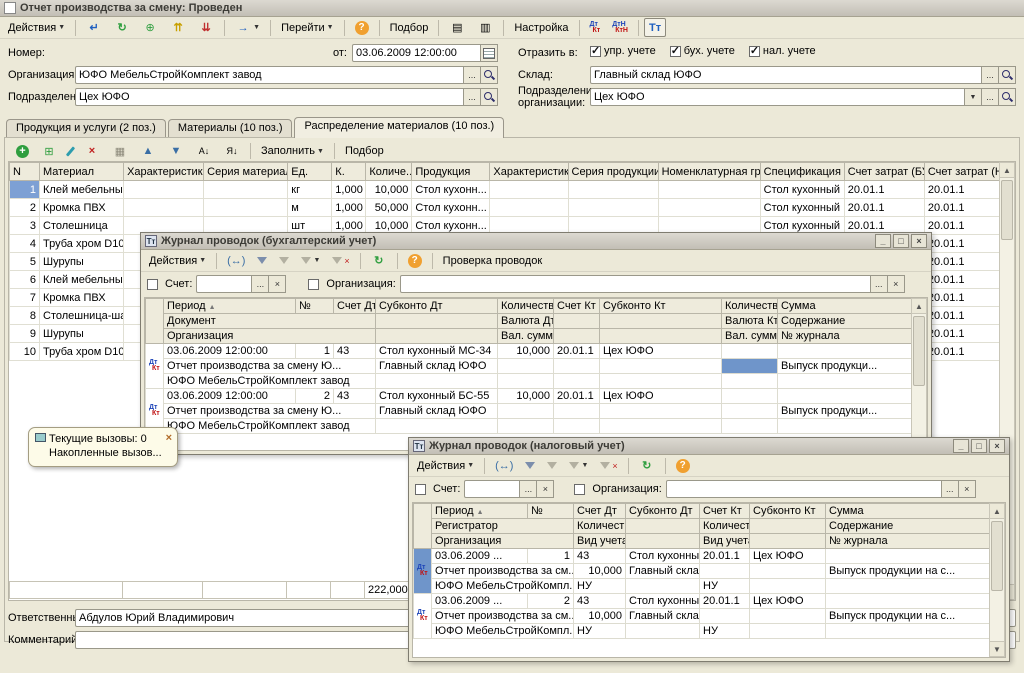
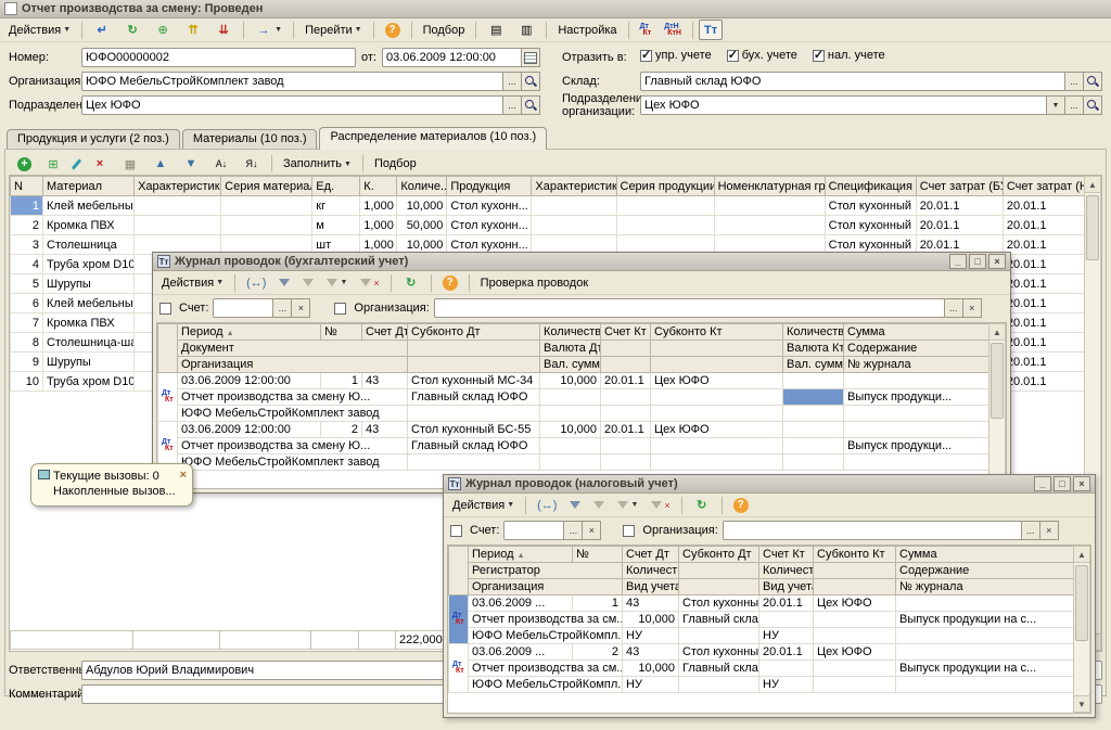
  Отчет производства за смену: Проведен
  Действия
  ↵
  ↻
  ⊕
  ⇈
  ⇊
  →
  Перейти
  ?
  Подбор
  ▤
  ▥
  Настройка
  Тт
  Номер:
+ ЮФО00000002
  от:
  03.06.2009 12:00:00
  Организация
  ЮФО МебельСтройКомплект завод
  ...
  Подразделен
  Цех ЮФО
  ...
  Отразить в:
  упр. учете
  бух. учете
  нал. учете
  Склад:
  Главный склад ЮФО
  ...
  Подразделени организации:
  Цех ЮФО
  ...
  Продукция и услуги (2 поз.)
  Материалы (10 поз.)
  Распределение материалов (10 поз.)
  +
  ⊞
  ×
  ▦
  ▲
  ▼
  А↓
  Я↓
  Заполнить
  Подбор
  N	Материал	Характеристик	Серия материа	Ед.	К.	Количе..	Продукция	Характеристик	Серия продукции	Номенклатурная гр	Спецификация	Счет затрат (Б	Счет затрат (
  1	Клей мебельны			кг	1,000	10,000	Стол кухонн...				Стол кухонный	20.01.1	20.01.1
  2	Кромка ПВХ			м	1,000	50,000	Стол кухонн...				Стол кухонный	20.01.1	20.01.1
  3	Столешница			шт	1,000	10,000	Стол кухонн...				Стол кухонный	20.01.1	20.01.1
  5	Шурупы												0.01.1
  6	Клей мебельны												0.01.1
  7	Кромка ПВХ												0.01.1
  8	Столешница-ша												0.01.1
  9	Шурупы												0.01.1
  10	Труба хром D10												0.01.1
  222,000
  ▲
  Ответственн
  Абдулов Юрий Владимирович
  Комментари
  Тт
  Журнал проводок (бухгалтерский учет)
  _
  □
  ×
  Действия
  (↔)
  ×
  ↻
  ?
  Проверка проводок
  Счет:
  ...
  ×
  Организация:
  ...
  ×
  	Период	№	Счет Дт	Субконто Дт	Количеств	Счет Кт	Субконто Кт	Количеств	Сумма
  Документ		Валюта Дт			Валюта Кт	Содержание
  Организация		Вал. сумм			Вал. сумм	№ журнала
  	03.06.2009 12:00:00	1	43	Стол кухонный МС-34	10,000	20.01.1	Цех ЮФО
  Отчет производства за смену Ю...	Главный склад ЮФО					Выпуск продукци...
  ЮФО МебельСтройКомплект завод
  	03.06.2009 12:00:00	2	43	Стол кухонный БС-55	10,000	20.01.1	Цех ЮФО
  Отчет производства за смену Ю...	Главный склад ЮФО					Выпуск продукци...
  ЮФО МебельСтройКомплект завод
  ▲
  ×
  Текущие вызовы: 0
  Накопленные вызов...
  Тт
  Журнал проводок (налоговый учет)
  _
  □
  ×
  Действия
  (↔)
  ×
  ↻
  ?
  Счет:
  ...
  ×
  Организация:
  ...
  ×
  	Период	№	Счет Дт	Субконто Дт	Счет Кт	Субконто Кт	Сумма
  Регистратор	Количест		Количест		Содержание
  Организация	Вид учета		Вид учет		№ журнала
  	03.06.2009 ...	1	43	Стол кухонны	20.01.1	Цех ЮФО
  Отчет производства за см..	10,000	Главный скла			Выпуск продукции на с...
  ЮФО МебельСтройКомпл.	НУ		НУ
  	03.06.2009 ...	2	43	Стол кухонны	20.01.1	Цех ЮФО
  Отчет производства за см..	10,000	Главный скла			Выпуск продукции на с...
  ЮФО МебельСтройКомпл.	НУ		НУ
  ▲
  ▼
